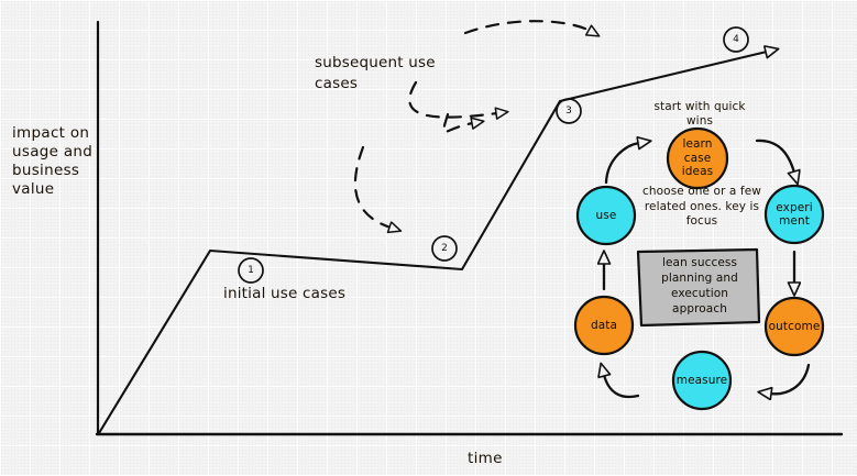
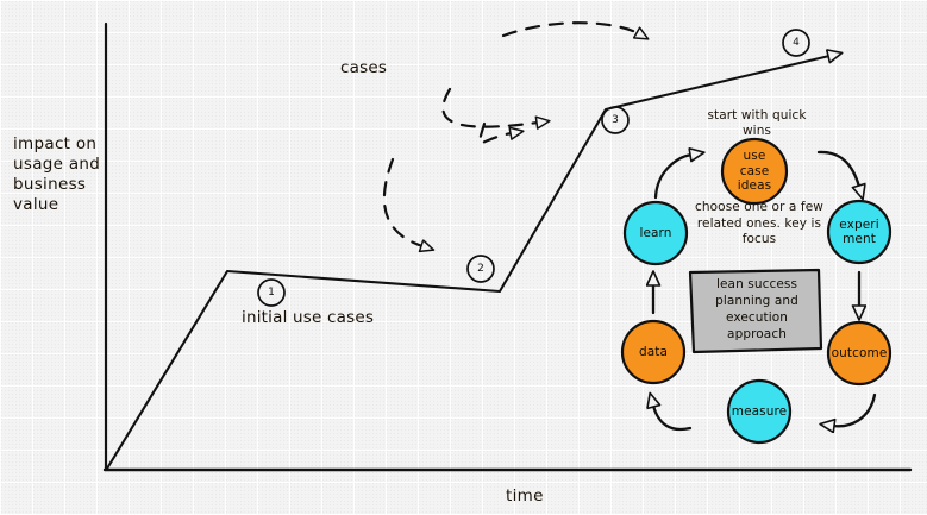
  impact on usage and business value
  time
- subsequent use
  cases
  initial use cases
  start with quick wins
  choose one or a few related ones. key is focus
  lean success planning and execution approach
  1
  2
  3
  4
- learn
+ use
  case
  ideas
  experi
  ment
  outcome
  measure
  data
- use
+ learn
